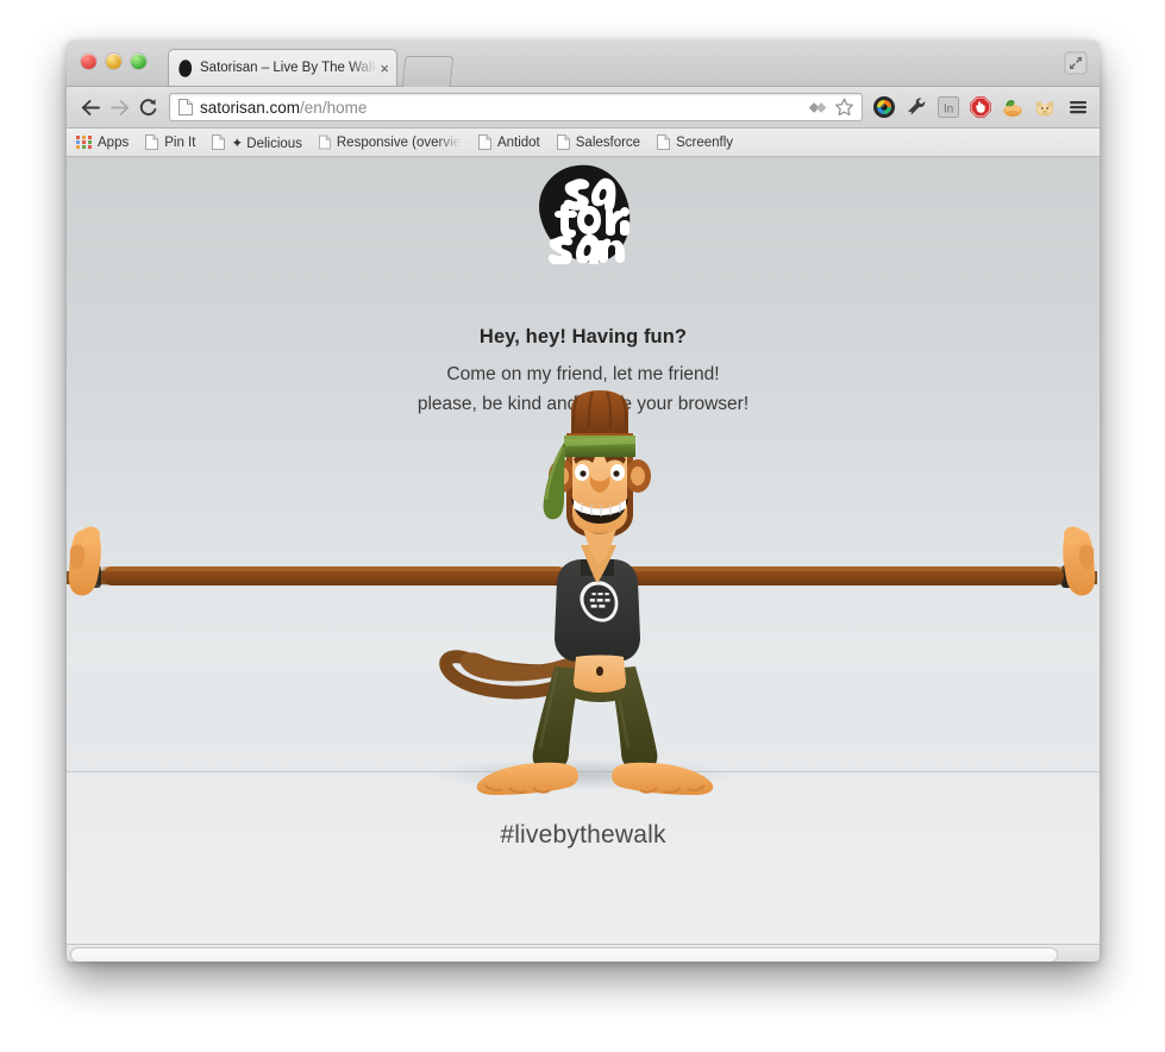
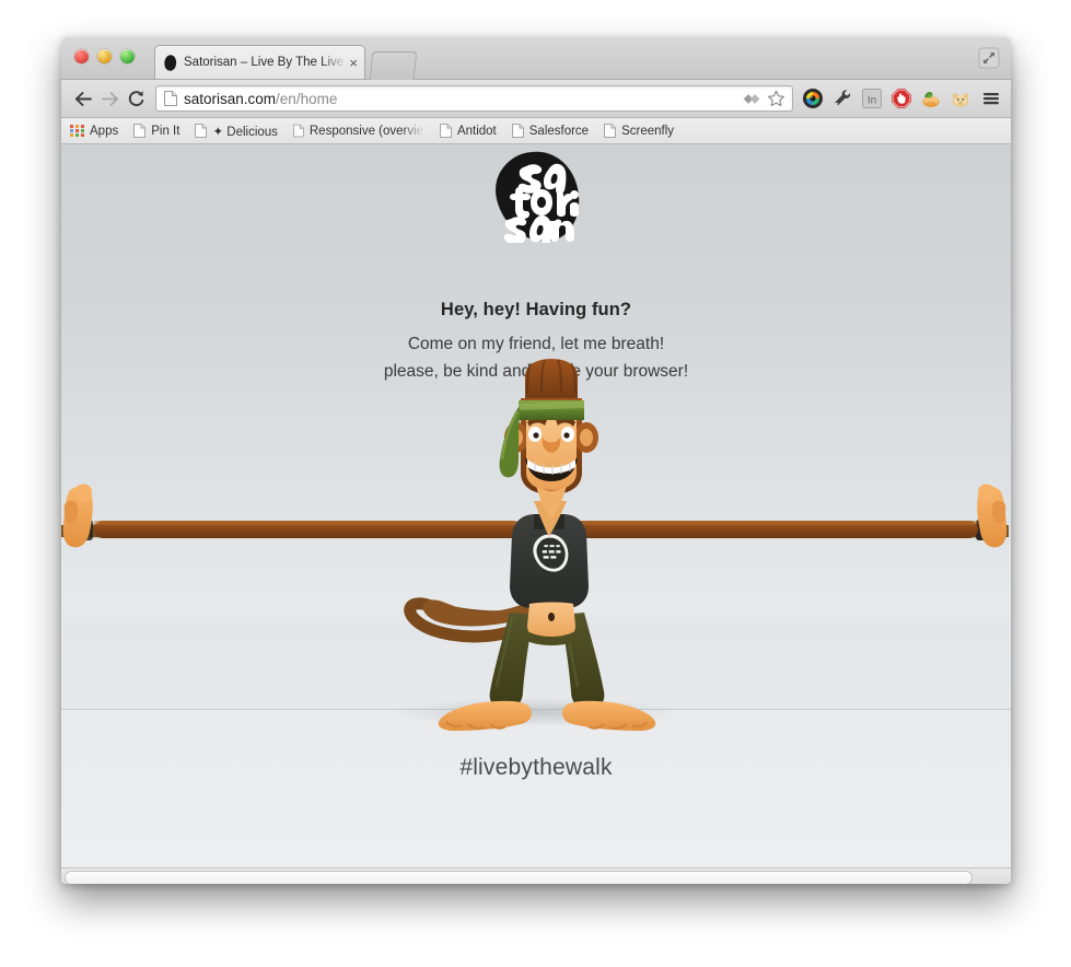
- Satorisan – Live By The Walk
+ Satorisan – Live By The Live
  ×
  satorisan.com/en/home
  In
  Apps
  Pin It
  ✦ Delicious
  Responsive (overvie
  Antidot
  Salesforce
  Screenfly
  Hey, hey! Having fun?
- Come on my friend, let me friend!
+ Come on my friend, let me breath!
  please, be kind an your browser!
  #livebythewalk
